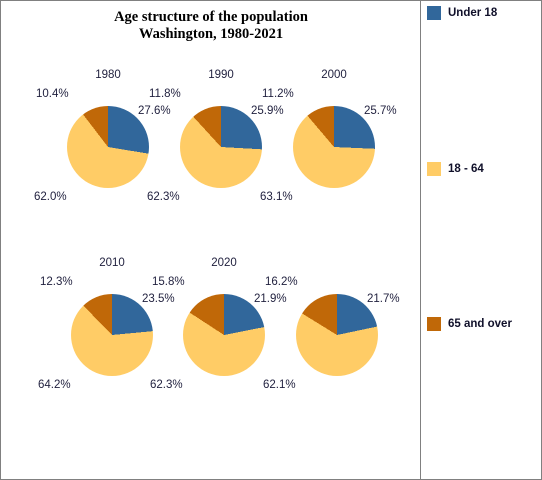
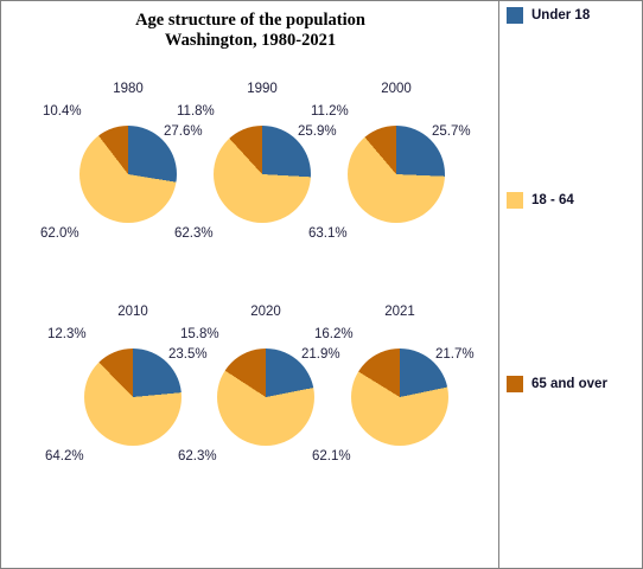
  Age structure of the population
  Washington, 1980-2021
  1980
  27.6%
  10.4%
  62.0%
  1990
  25.9%
  11.8%
  62.3%
  2000
  25.7%
  11.2%
  63.1%
  2010
  23.5%
  12.3%
  64.2%
  2020
  21.9%
  15.8%
  62.3%
+ 2021
  21.7%
  16.2%
  62.1%
  Under 18
  18 - 64
  65 and over
